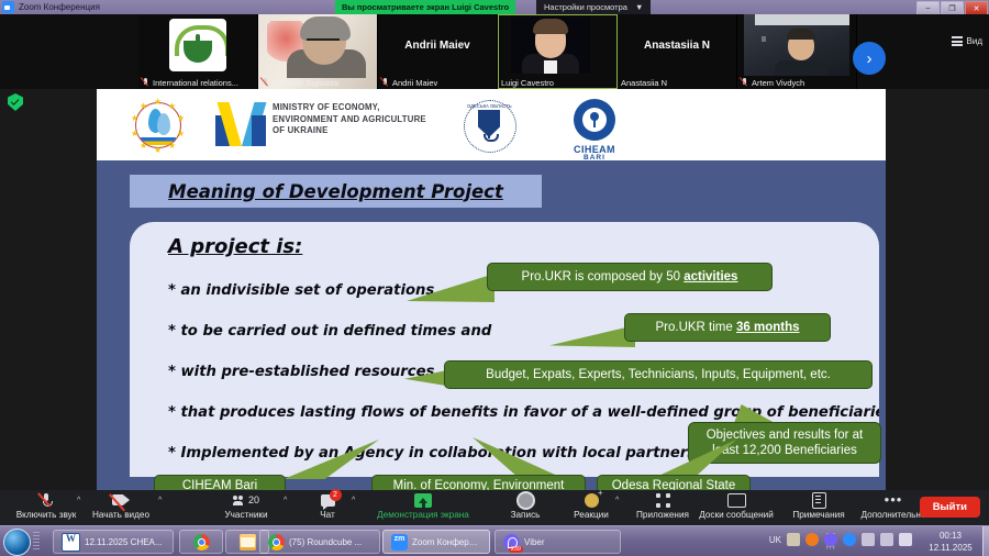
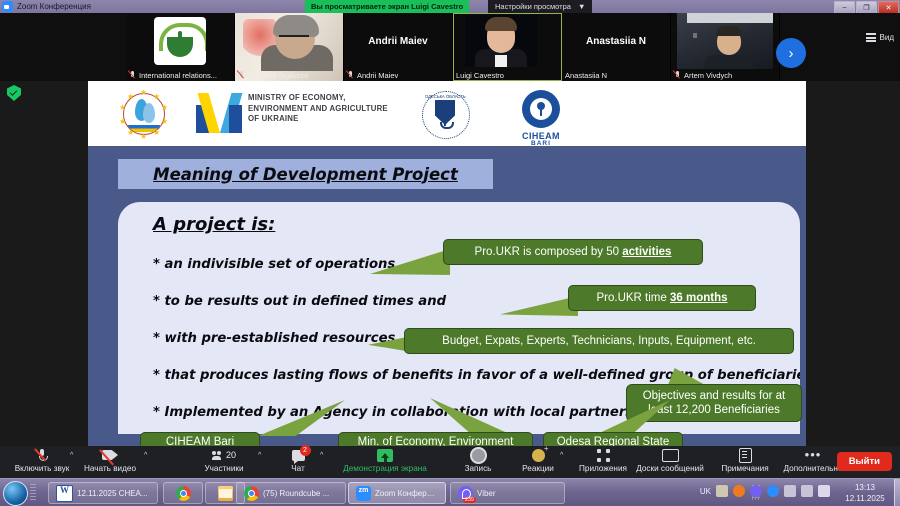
  Zoom Конференция
  Вы просматриваете экран Luigi Cavestro
  Настройки просмотра
  ▼
  International relations...
  Carmelo Sigliuzzo
  Andrii Maiev
  Andrii Maiev
  Luigi Cavestro
  Anastasiia N
  Anastasiia N
  Artem Vivdych
  ›
  Вид
  ★
  ★
  ★
  ★
  ★
  ★
  ★
  ★
  ★
  ★
  MINISTRY OF ECONOMY,
  ENVIRONMENT AND AGRICULTURE
  OF UKRAINE
  CIHEAM
  Meaning of Development Project
  A project is:
  * an indivisible set of operations
- * to be carried out in defined times and
+ * to be results out in defined times and
  * with pre-established resources
  * that produces lasting flows of benefits in favor of a well-defined grop of beneficiari
  * Implemented by anency in collabotion with local partner
  Pro.UKR is composed by 50 activities
  Pro.UKR time 36 months
  Budget, Expats, Experts, Technicians, Inputs, Equipment, etc.
  Objectives and results for at
  ast 12,200 Beneficiaries
  CIHEAM Bari
  Min. of Economy, Environment
  Odesa Regional State
  Включить звук
  Начать видео
  20
  Участники
  Чат
  Демонстрация экрана
  Запись
  Реакции
  Приложения
  Доски сообщений
  Примечания
  •••
  Дополнительн
  Выйти
  12.11.2025 CHEA...
  (75) Roundcube ...
  Zoom Конферен.
  Viber
  UK
- 00:13
+ 13:13
  12.11.2025
